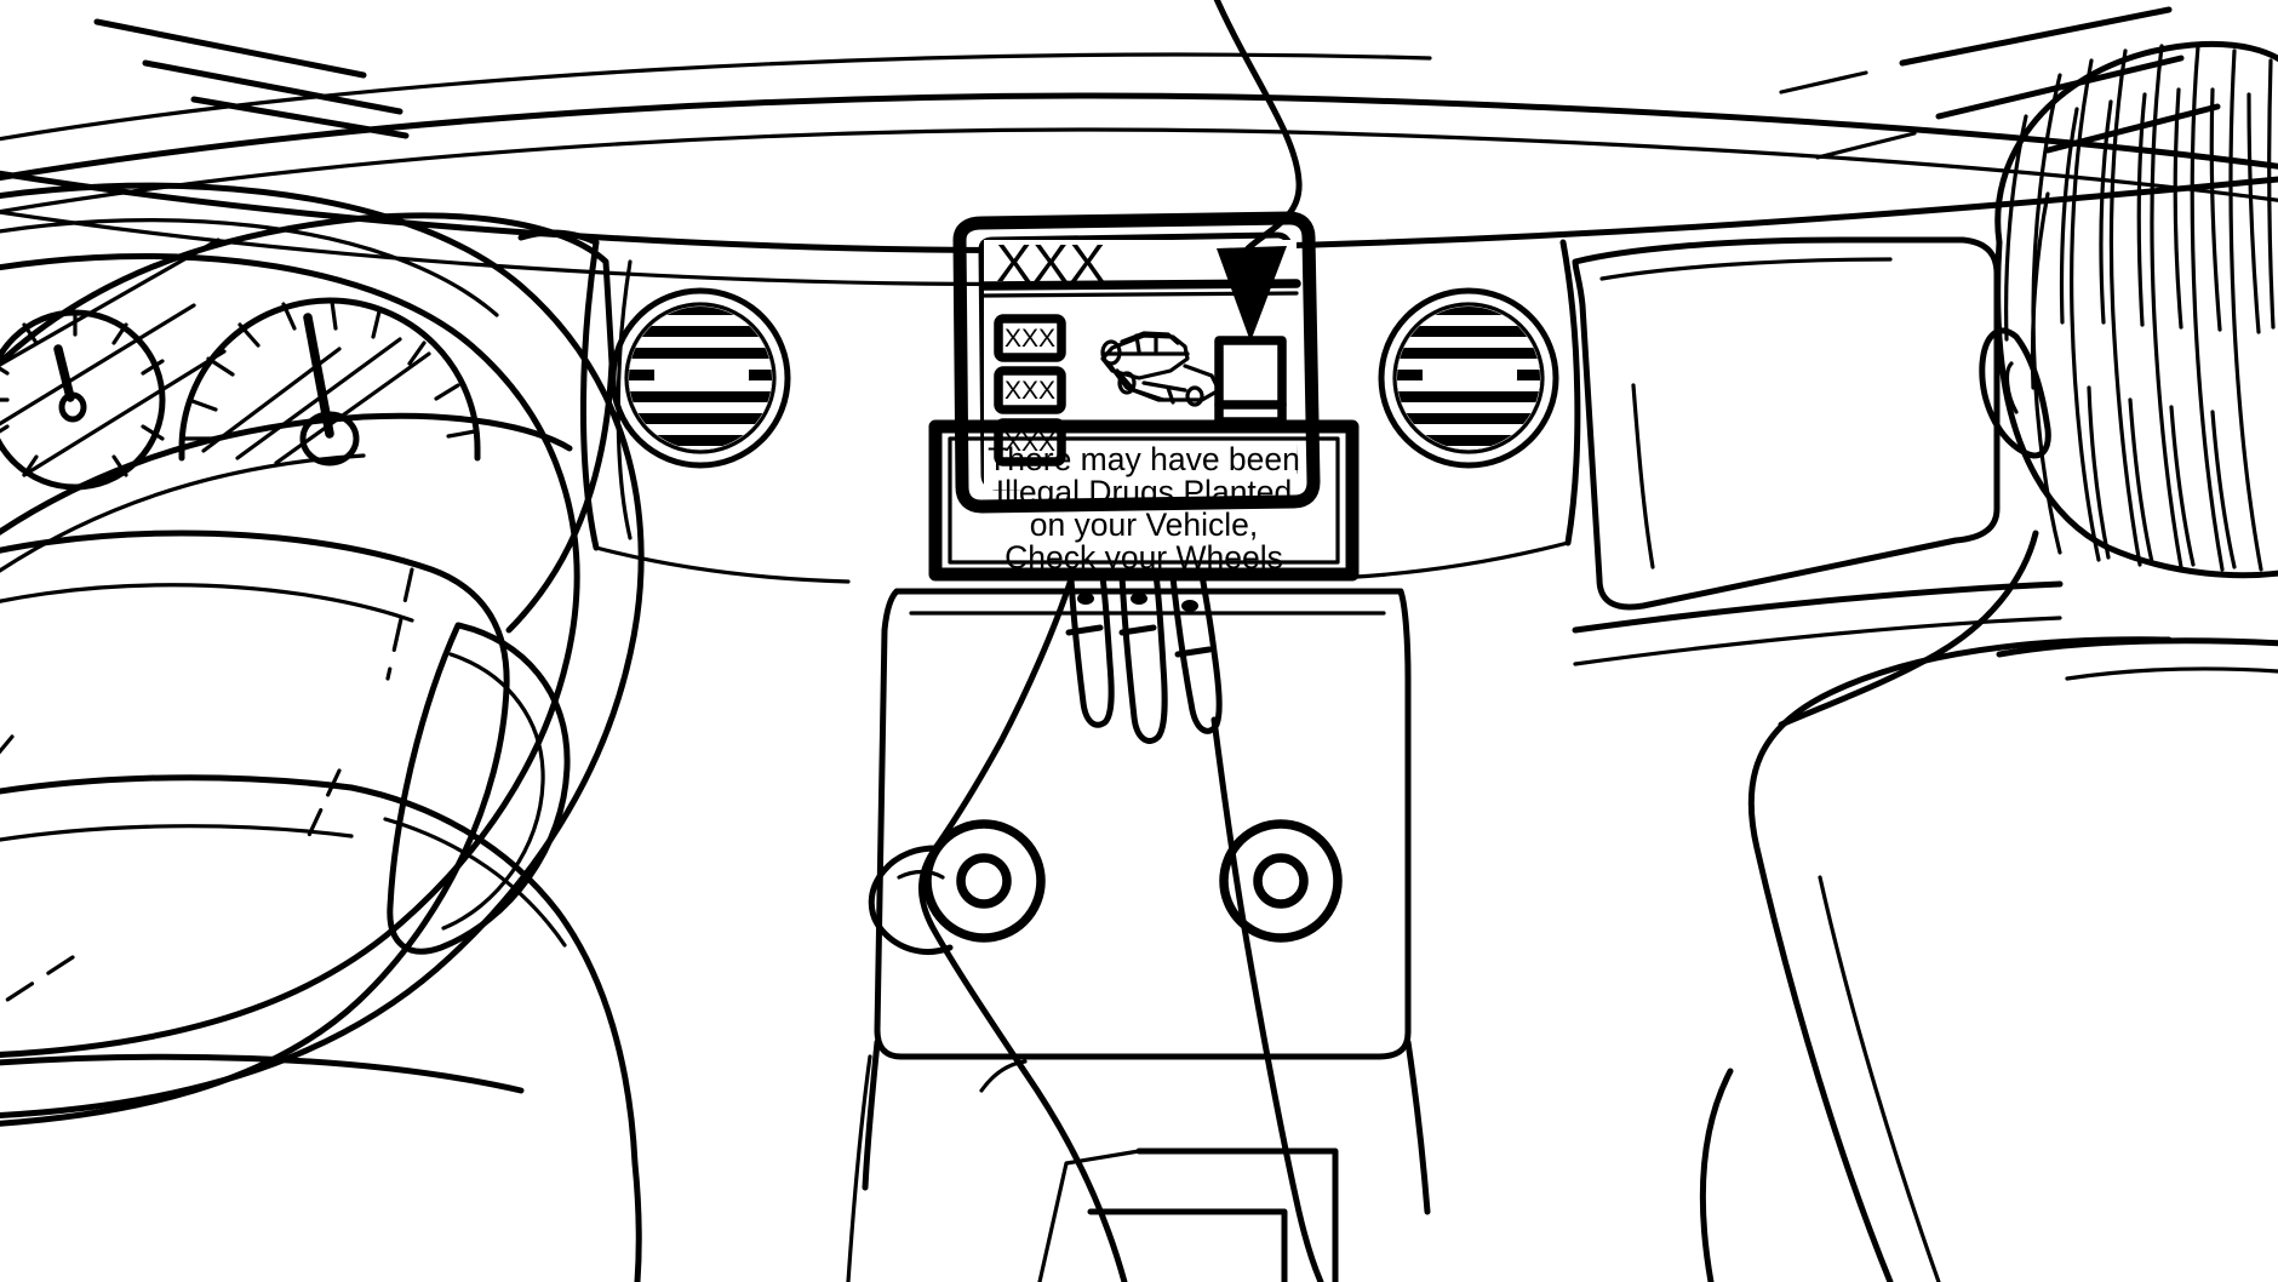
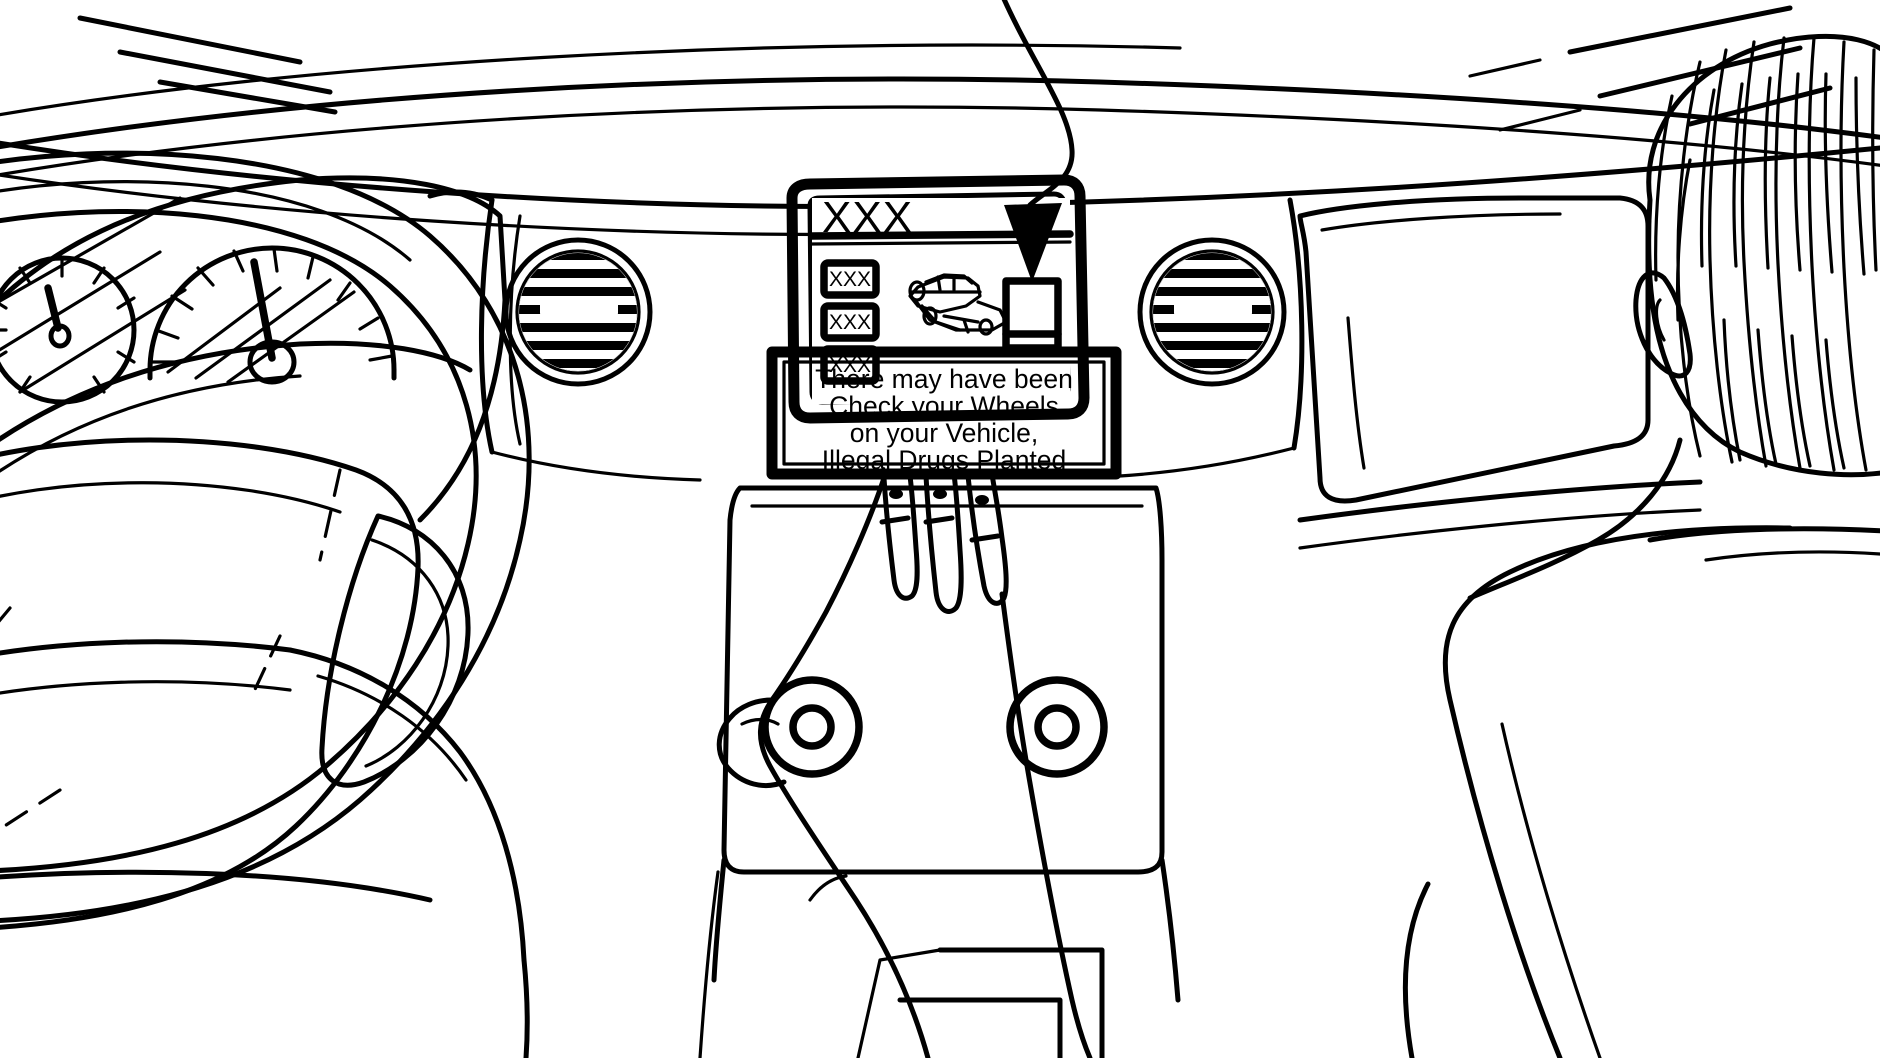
  XXX
  XXX
  XXX
  XXX
  There may have been
- Illegal Drugs Planted
+ Check your Wheels
  on your Vehicle,
- Check your Wheels
+ Illegal Drugs Planted
